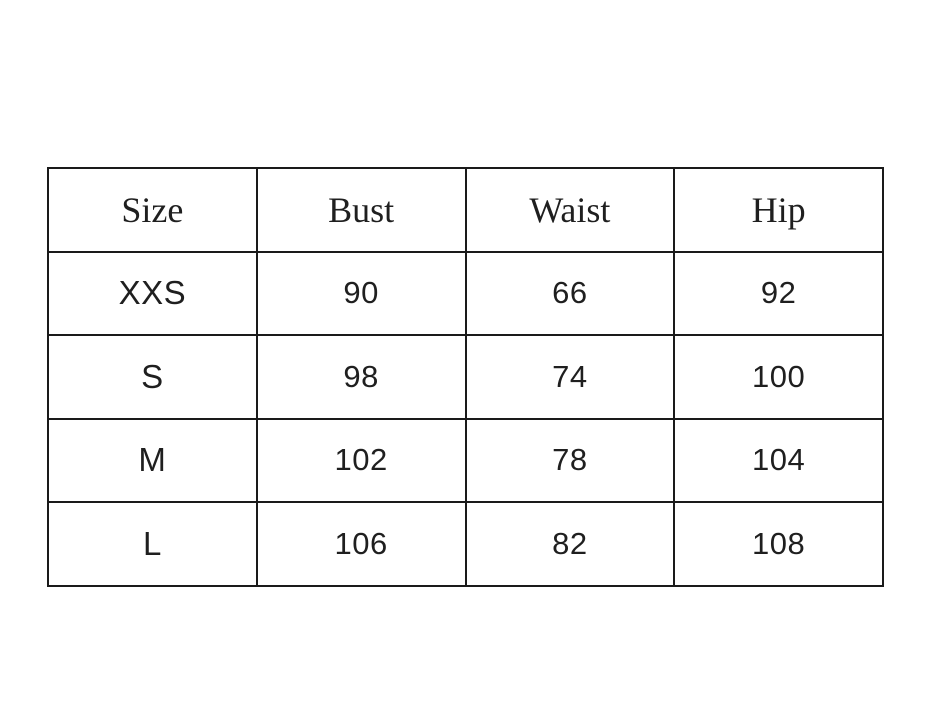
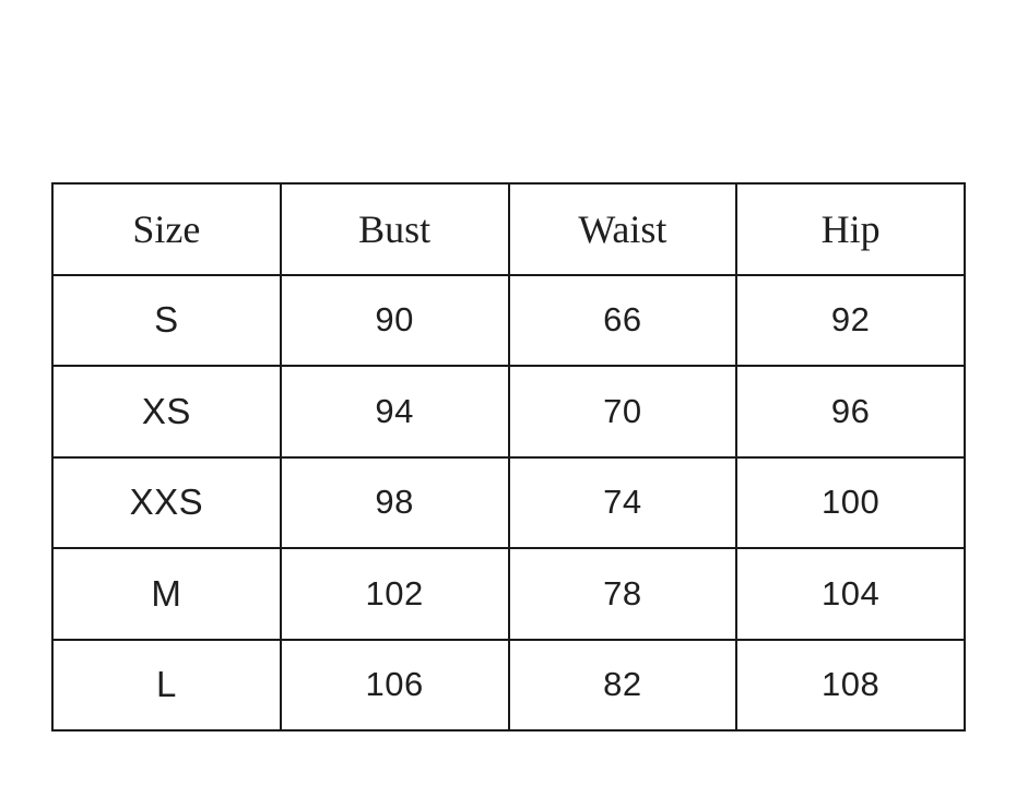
  Size	Bust	Waist	Hip
- XXS	90	66	92
+ S	90	66	92
+ XS	94	70	96
- S	98	74	100
+ XXS	98	74	100
  M	102	78	104
  L	106	82	108
